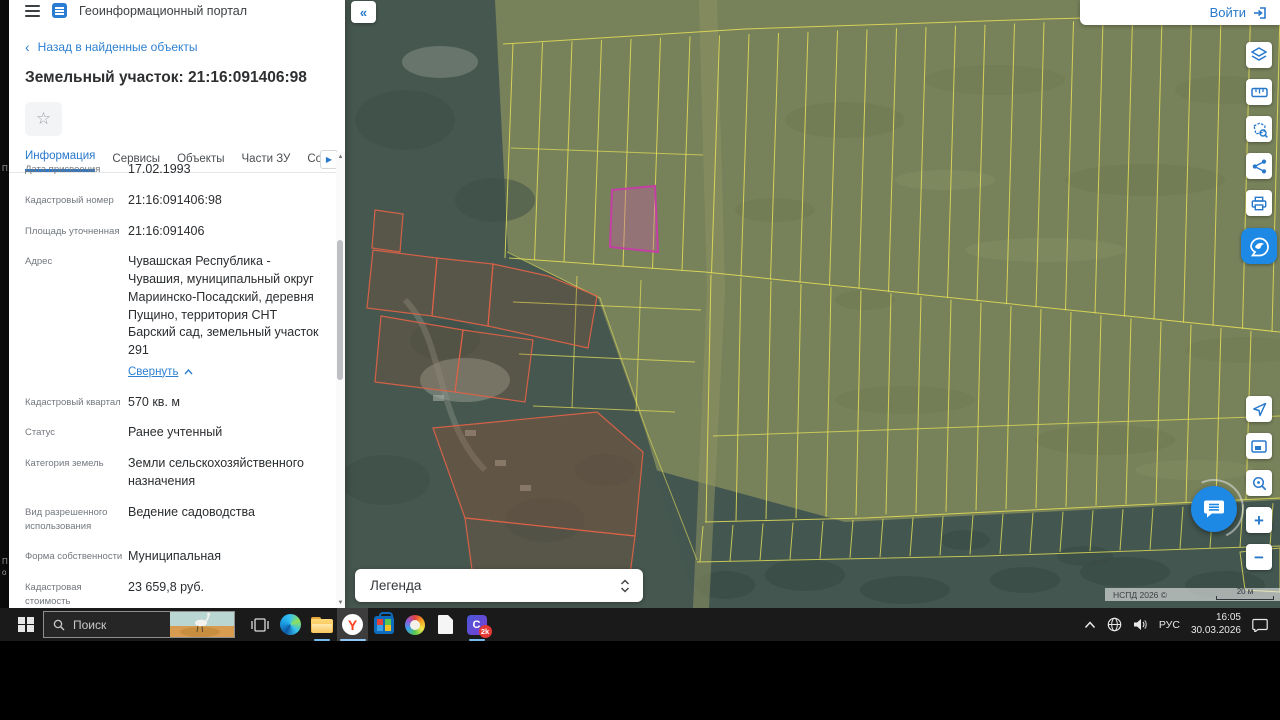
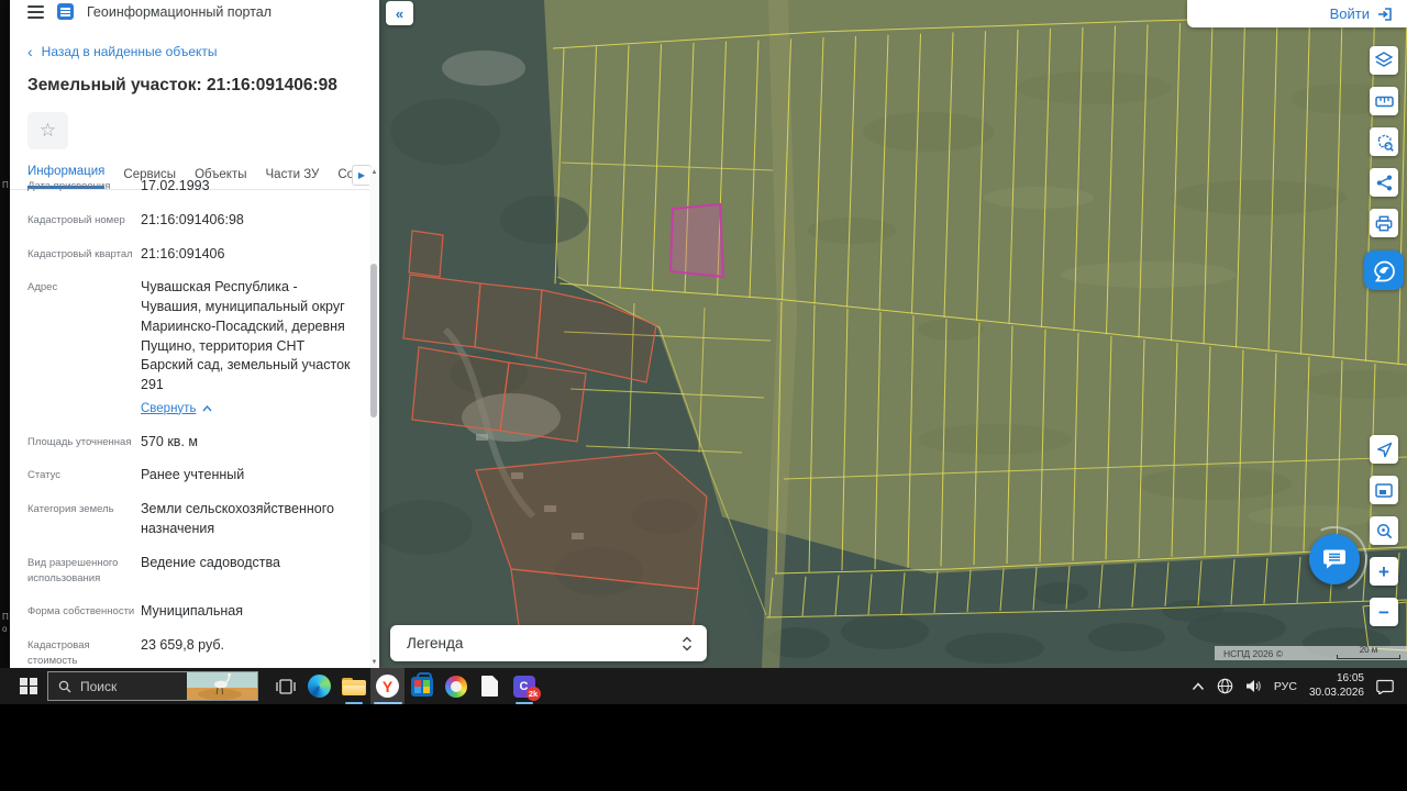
  П
  П
  о
  Геоинформационный портал
  ‹
  Назад в найденные объекты
  Земельный участок: 21:16:091406:98
  ☆
  Информация
  Сервисы
  Объекты
  Части ЗУ
  ▶
  Дата присвоения
  17.02.1993
  Кадастровый номер
  21:16:091406:98
- Площадь уточненная
+ Кадастровый квартал
  21:16:091406
  Адрес
  Чувашская Республика - Чувашия, муниципальный округ Мариинско-Посадский, деревня Пущино, территория СНТ Барский сад, земельный участок 291
  Свернуть
- Кадастровый квартал
+ Площадь уточненная
  570 кв. м
  Статус
  Ранее учтенный
  Категория земель
  Земли сельскохозяйственного назначения
  Вид разрешенного использования
  Ведение садоводства
  Форма собственности
  Муниципальная
  Кадастровая стоимость
  23 659,8 руб.
  «
  Войти
  +
  −
  Легенда
  НСПД 2026 ©
  20 м
  Поиск
  Y
  C
  2k
  РУС
  16:05
  30.03.2026
